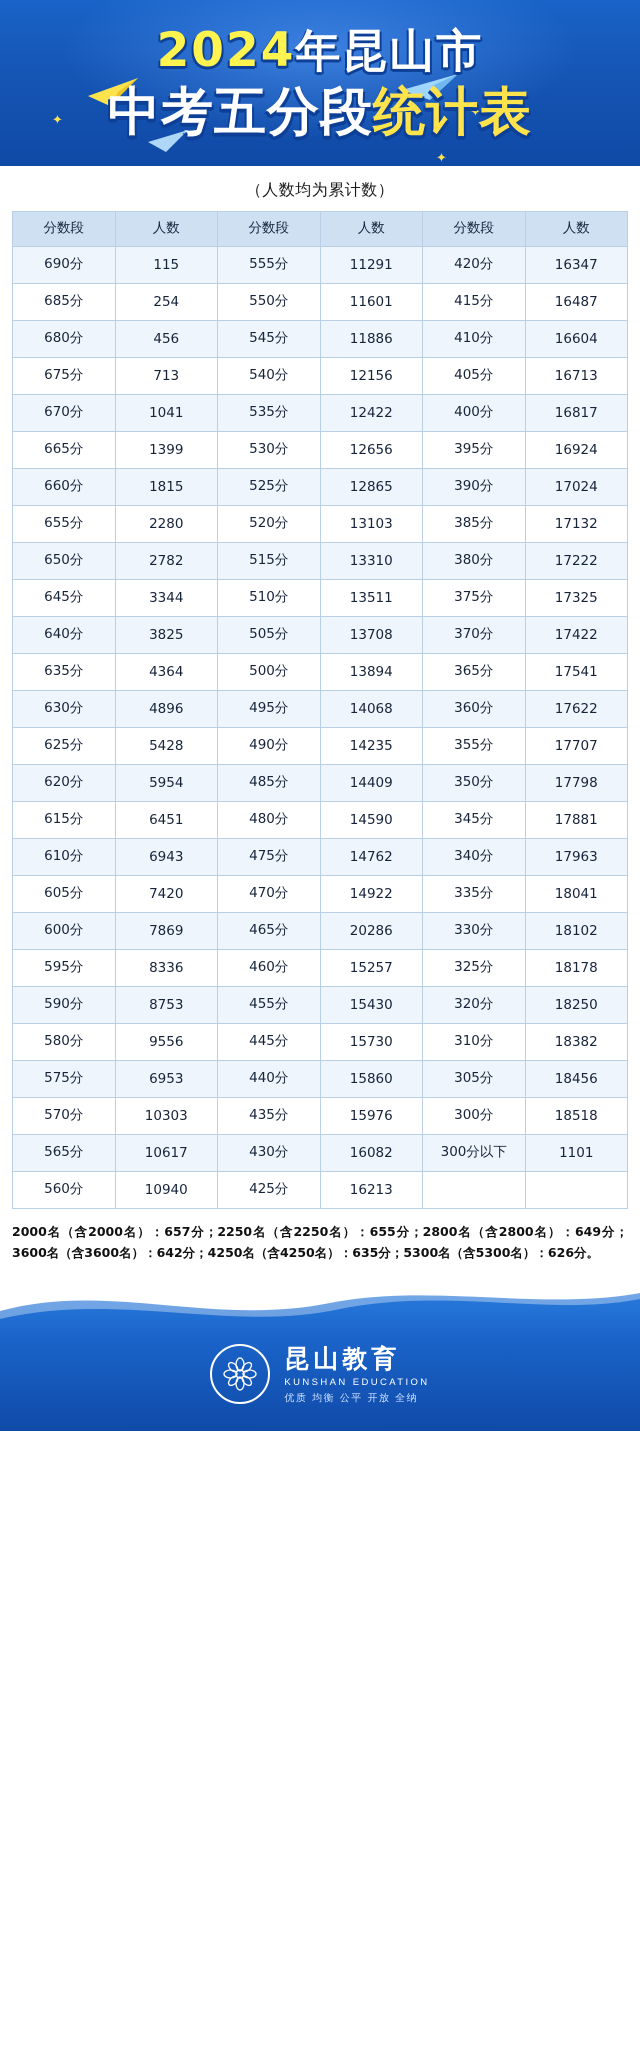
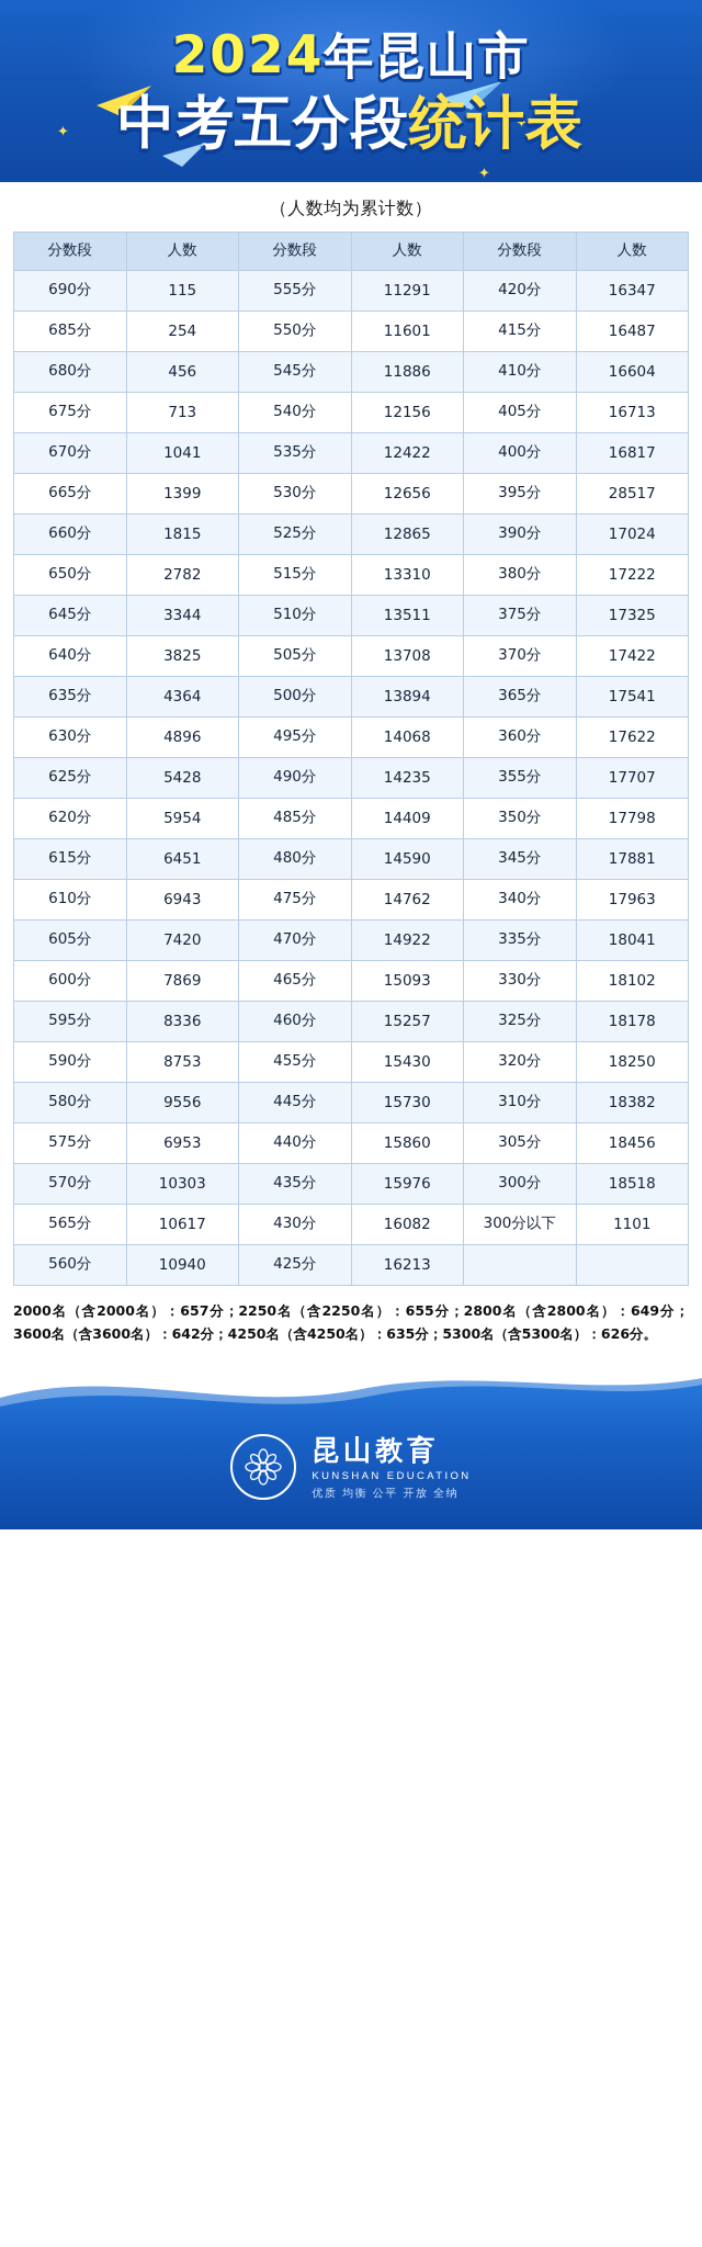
  ✦
  ✦
  ✦
  2024年昆山市
  中考五分段统计表
  （人数均为累计数）
  分数段	人数	分数段	人数	分数段	人数
  690分	115	555分	11291	420分	16347
  685分	254	550分	11601	415分	16487
  680分	456	545分	11886	410分	16604
  675分	713	540分	12156	405分	16713
  670分	1041	535分	12422	400分	16817
- 665分	1399	530分	12656	395分	16924
+ 665分	1399	530分	12656	395分	28517
  660分	1815	525分	12865	390分	17024
- 655分	2280	520分	13103	385分	17132
  650分	2782	515分	13310	380分	17222
  645分	3344	510分	13511	375分	17325
  640分	3825	505分	13708	370分	17422
  635分	4364	500分	13894	365分	17541
  630分	4896	495分	14068	360分	17622
  625分	5428	490分	14235	355分	17707
  620分	5954	485分	14409	350分	17798
  615分	6451	480分	14590	345分	17881
  610分	6943	475分	14762	340分	17963
  605分	7420	470分	14922	335分	18041
- 600分	7869	465分	20286	330分	18102
+ 600分	7869	465分	15093	330分	18102
  595分	8336	460分	15257	325分	18178
  590分	8753	455分	15430	320分	18250
  580分	9556	445分	15730	310分	18382
  575分	6953	440分	15860	305分	18456
  570分	10303	435分	15976	300分	18518
  565分	10617	430分	16082	300分以下	1101
  560分	10940	425分	16213
  2000名（含2000名）：657分；2250名（含2250名）：655分；2800名（含2800名）：649分；3600名（含3600名）：642分；4250名（含4250名）：635分；5300名（含5300名）：626分。
  昆山教育
  KUNSHAN EDUCATION
  优质 均衡 公平 开放 全纳
